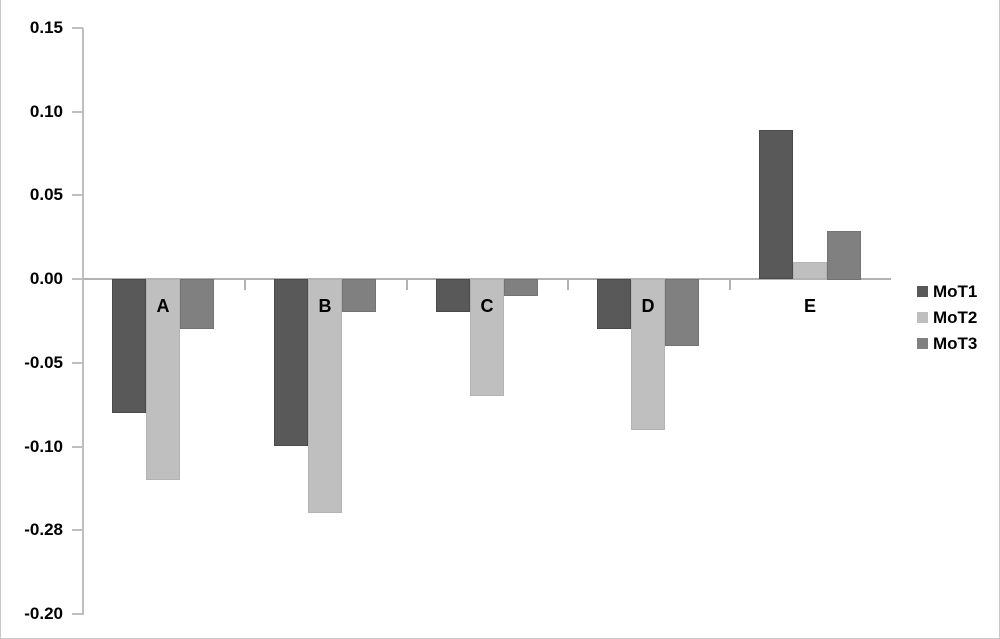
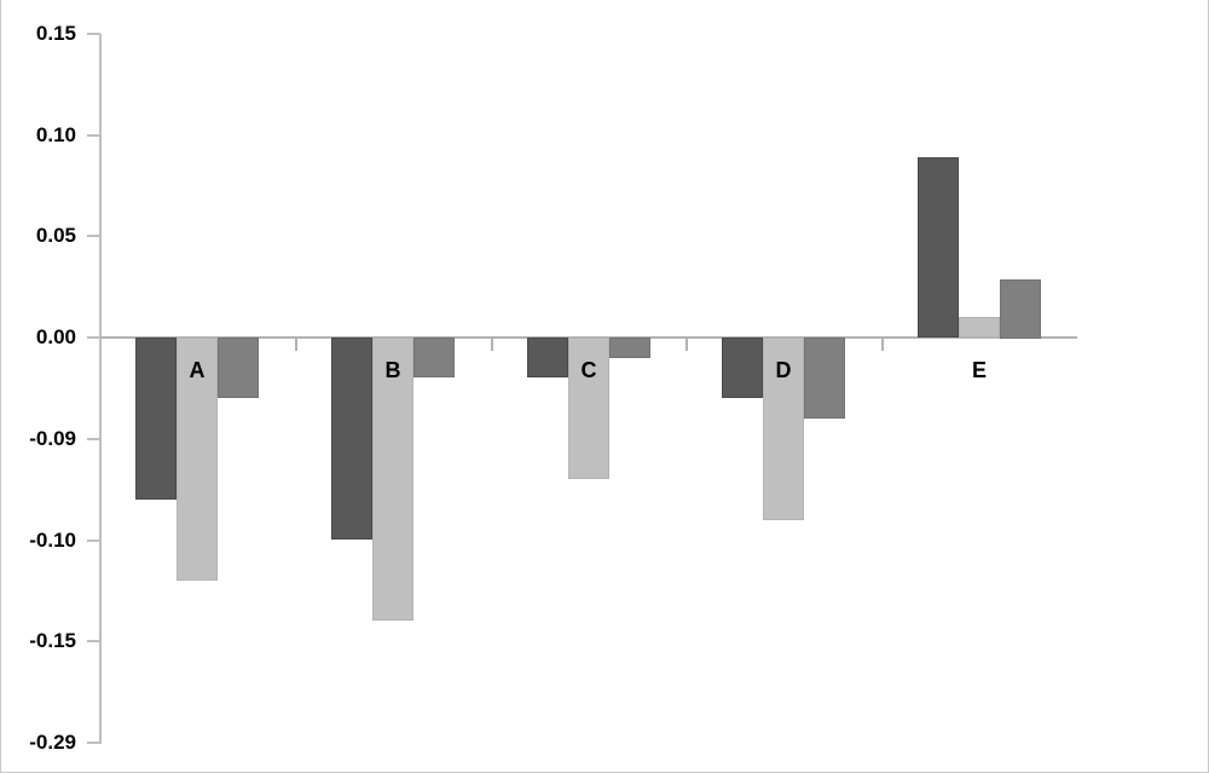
  0.15
  0.10
  0.05
  0.00
- -0.05
+ -0.09
  -0.10
- -0.28
+ -0.15
- -0.20
+ -0.29
  A
  B
  C
  D
  E
- MoT1
- MoT2
- MoT3
